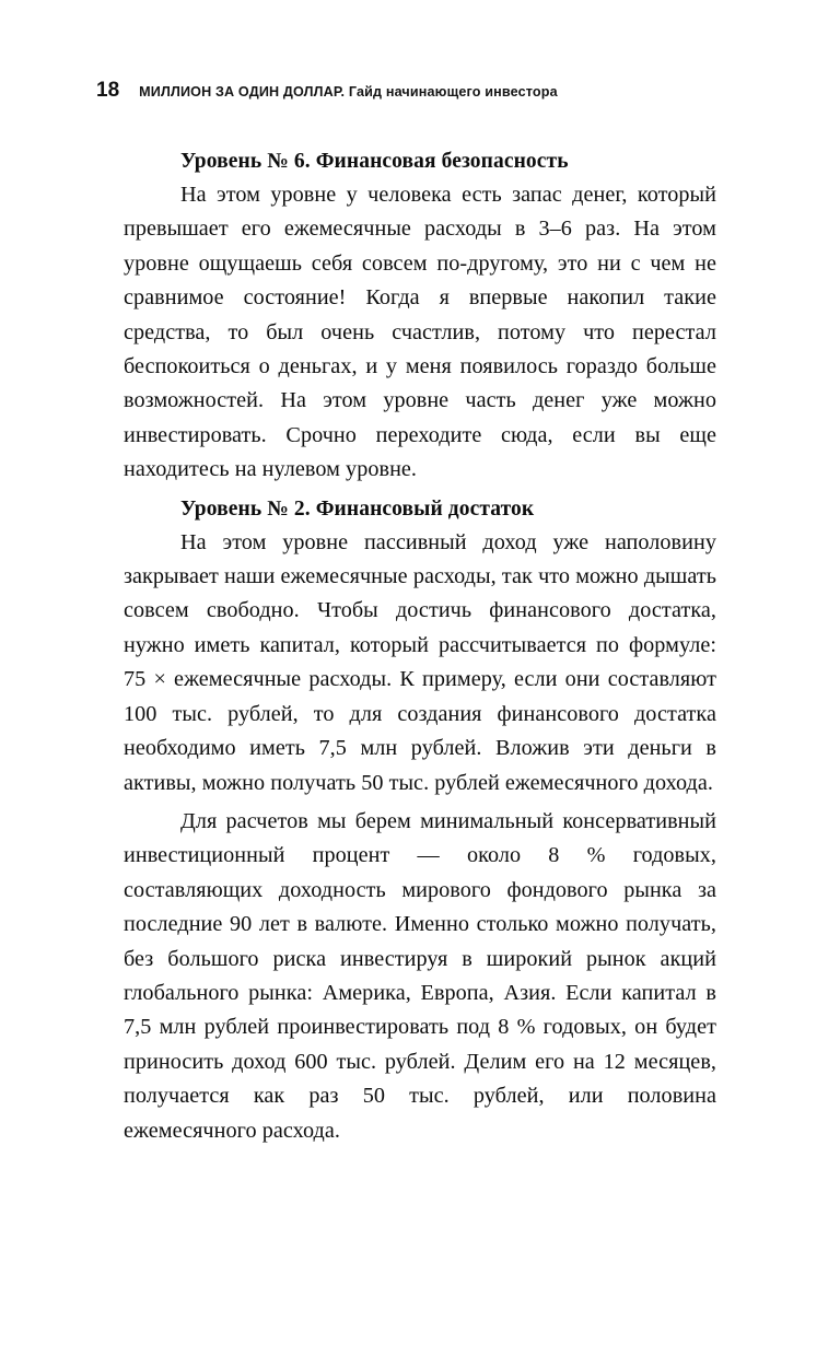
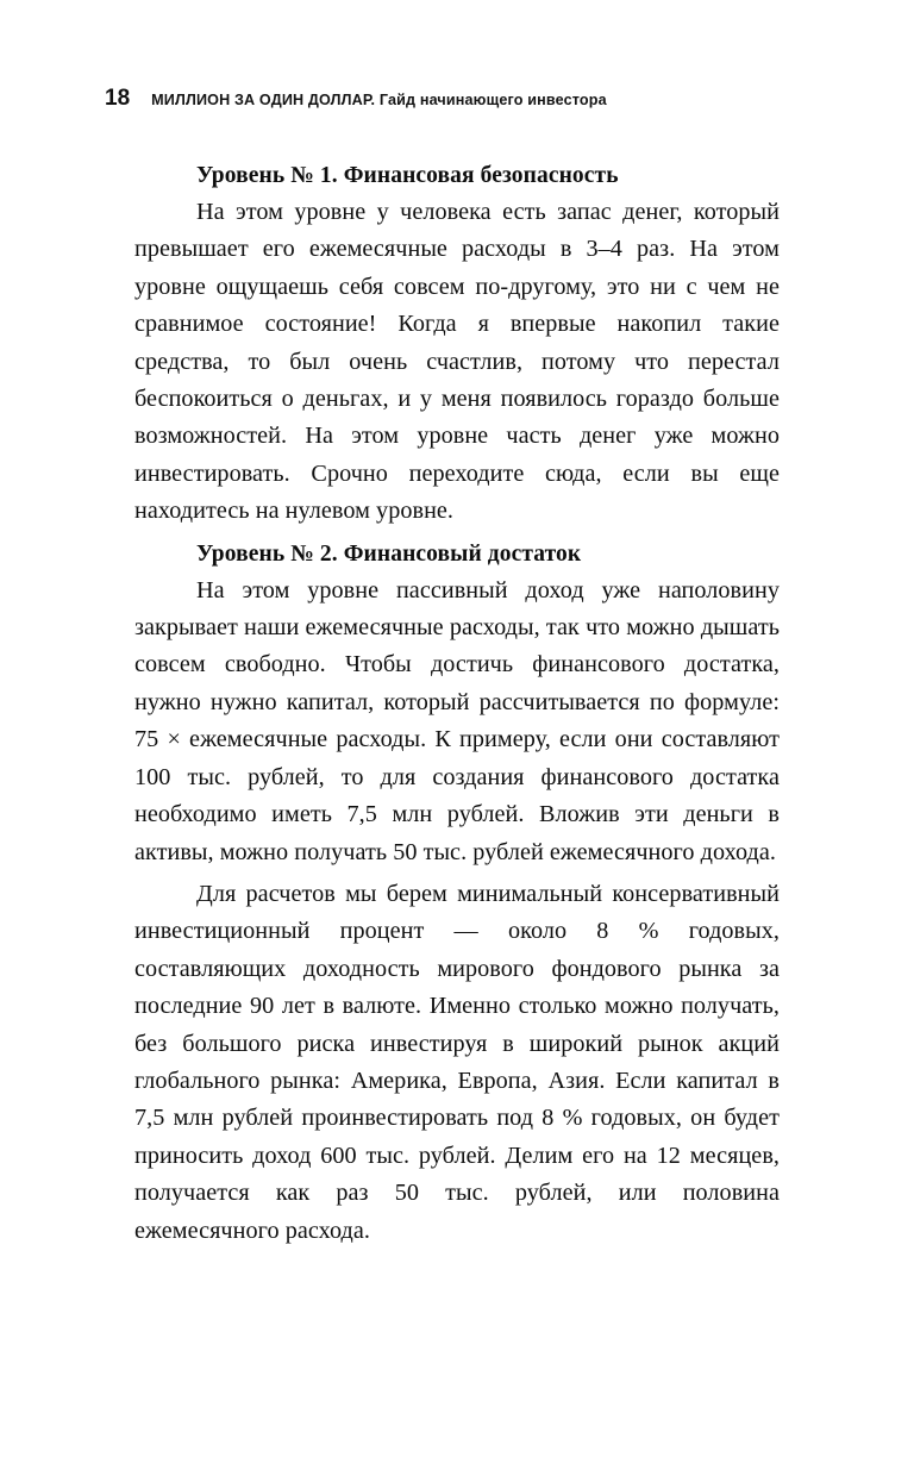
  18
  МИЛЛИОН ЗА ОДИН ДОЛЛАР. Гайд начинающего инвестора
- Уровень № 6. Финансовая безопасность
+ Уровень № 1. Финансовая безопасность
- На этом уровне у человека есть запас денег, который превышает его ежемесячные расходы в 3–6 раз. На этом уровне ощущаешь себя совсем по-другому, это ни с чем не сравнимое состояние! Когда я впервые накопил такие средства, то был очень счастлив, потому что перестал беспокоиться о деньгах, и у меня появилось гораздо больше возможностей. На этом уровне часть денег уже можно инвестировать. Срочно переходите сюда, если вы еще находитесь на нулевом уровне.
+ На этом уровне у человека есть запас денег, который превышает его ежемесячные расходы в 3–4 раз. На этом уровне ощущаешь себя совсем по-другому, это ни с чем не сравнимое состояние! Когда я впервые накопил такие средства, то был очень счастлив, потому что перестал беспокоиться о деньгах, и у меня появилось гораздо больше возможностей. На этом уровне часть денег уже можно инвестировать. Срочно переходите сюда, если вы еще находитесь на нулевом уровне.
  Уровень № 2. Финансовый достаток
- На этом уровне пассивный доход уже наполовину закрывает наши ежемесячные расходы, так что можно дышать совсем свободно. Чтобы достичь финансового достатка, нужно иметь капитал, который рассчитывается по формуле: 75 × ежемесячные расходы. К примеру, если они составляют 100 тыс. рублей, то для создания финансового достатка необходимо иметь 7,5 млн рублей. Вложив эти деньги в активы, можно получать 50 тыс. рублей ежемесячного дохода.
+ На этом уровне пассивный доход уже наполовину закрывает наши ежемесячные расходы, так что можно дышать совсем свободно. Чтобы достичь финансового достатка, нужно нужно капитал, который рассчитывается по формуле: 75 × ежемесячные расходы. К примеру, если они составляют 100 тыс. рублей, то для создания финансового достатка необходимо иметь 7,5 млн рублей. Вложив эти деньги в активы, можно получать 50 тыс. рублей ежемесячного дохода.
  Для расчетов мы берем минимальный консервативный инвестиционный процент — около 8 % годовых, составляющих доходность мирового фондового рынка за последние 90 лет в валюте. Именно столько можно получать, без большого риска инвестируя в широкий рынок акций глобального рынка: Америка, Европа, Азия. Если капитал в 7,5 млн рублей проинвестировать под 8 % годовых, он будет приносить доход 600 тыс. рублей. Делим его на 12 месяцев, получается как раз 50 тыс. рублей, или половина ежемесячного расхода.
